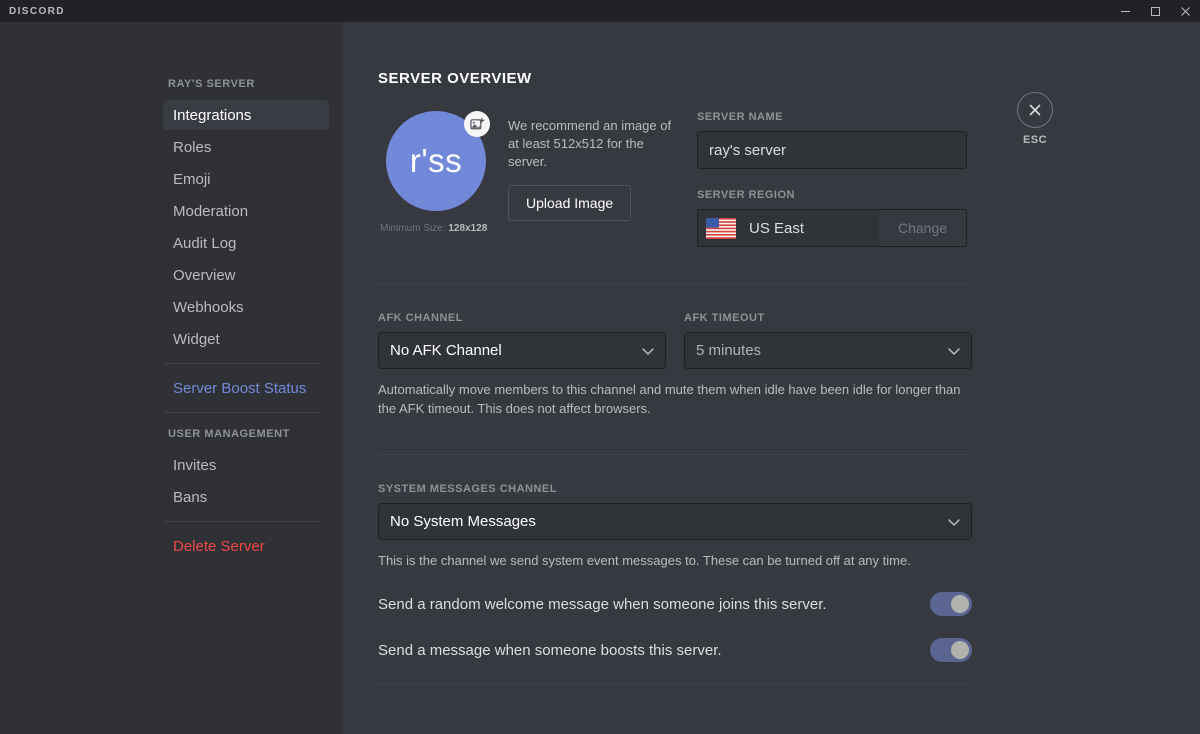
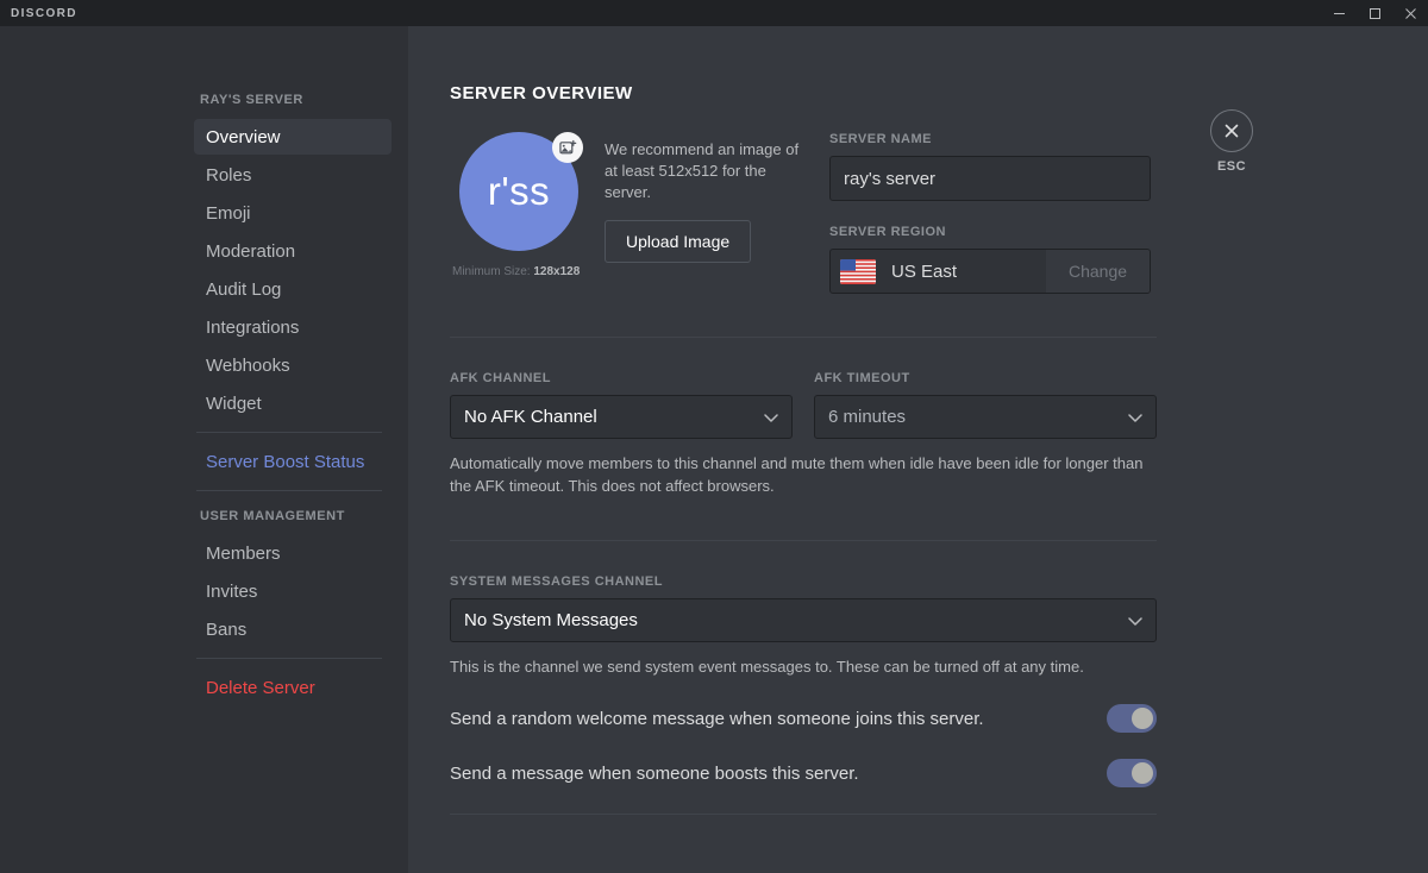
  DISCORD
  RAY'S SERVER
- Integrations
+ Overview
  Roles
  Emoji
  Moderation
  Audit Log
- Overview
+ Integrations
  Webhooks
  Widget
  Server Boost Status
  USER MANAGEMENT
+ Members
  Invites
  Bans
  Delete Server
  ESC
  SERVER OVERVIEW
  r'ss
  Minimum Size: 128x128
  We recommend an image of at least 512x512 for the server.
  Upload Image
  SERVER NAME
  ray's server
  SERVER REGION
  US East
  Change
  AFK CHANNEL
  No AFK Channel
  AFK TIMEOUT
- 5 minutes
+ 6 minutes
  Automatically move members to this channel and mute them when idle have been idle for longer than the AFK timeout. This does not affect browsers.
  SYSTEM MESSAGES CHANNEL
  No System Messages
  This is the channel we send system event messages to. These can be turned off at any time.
  Send a random welcome message when someone joins this server.
  Send a message when someone boosts this server.
